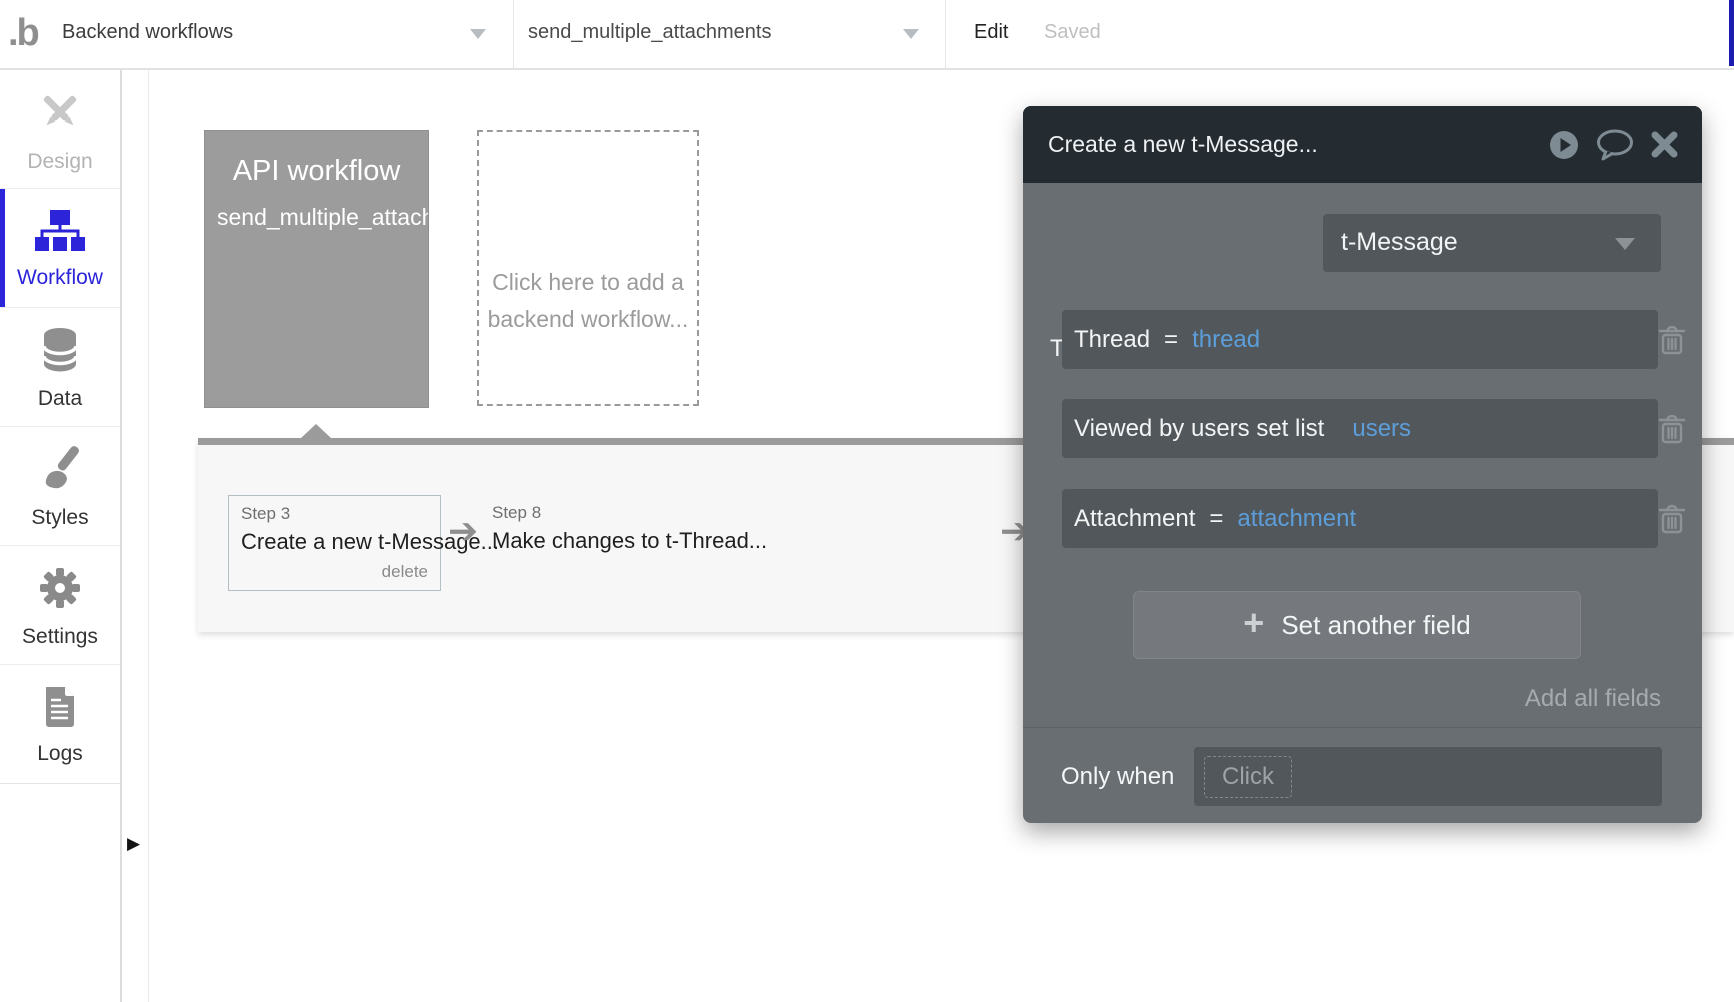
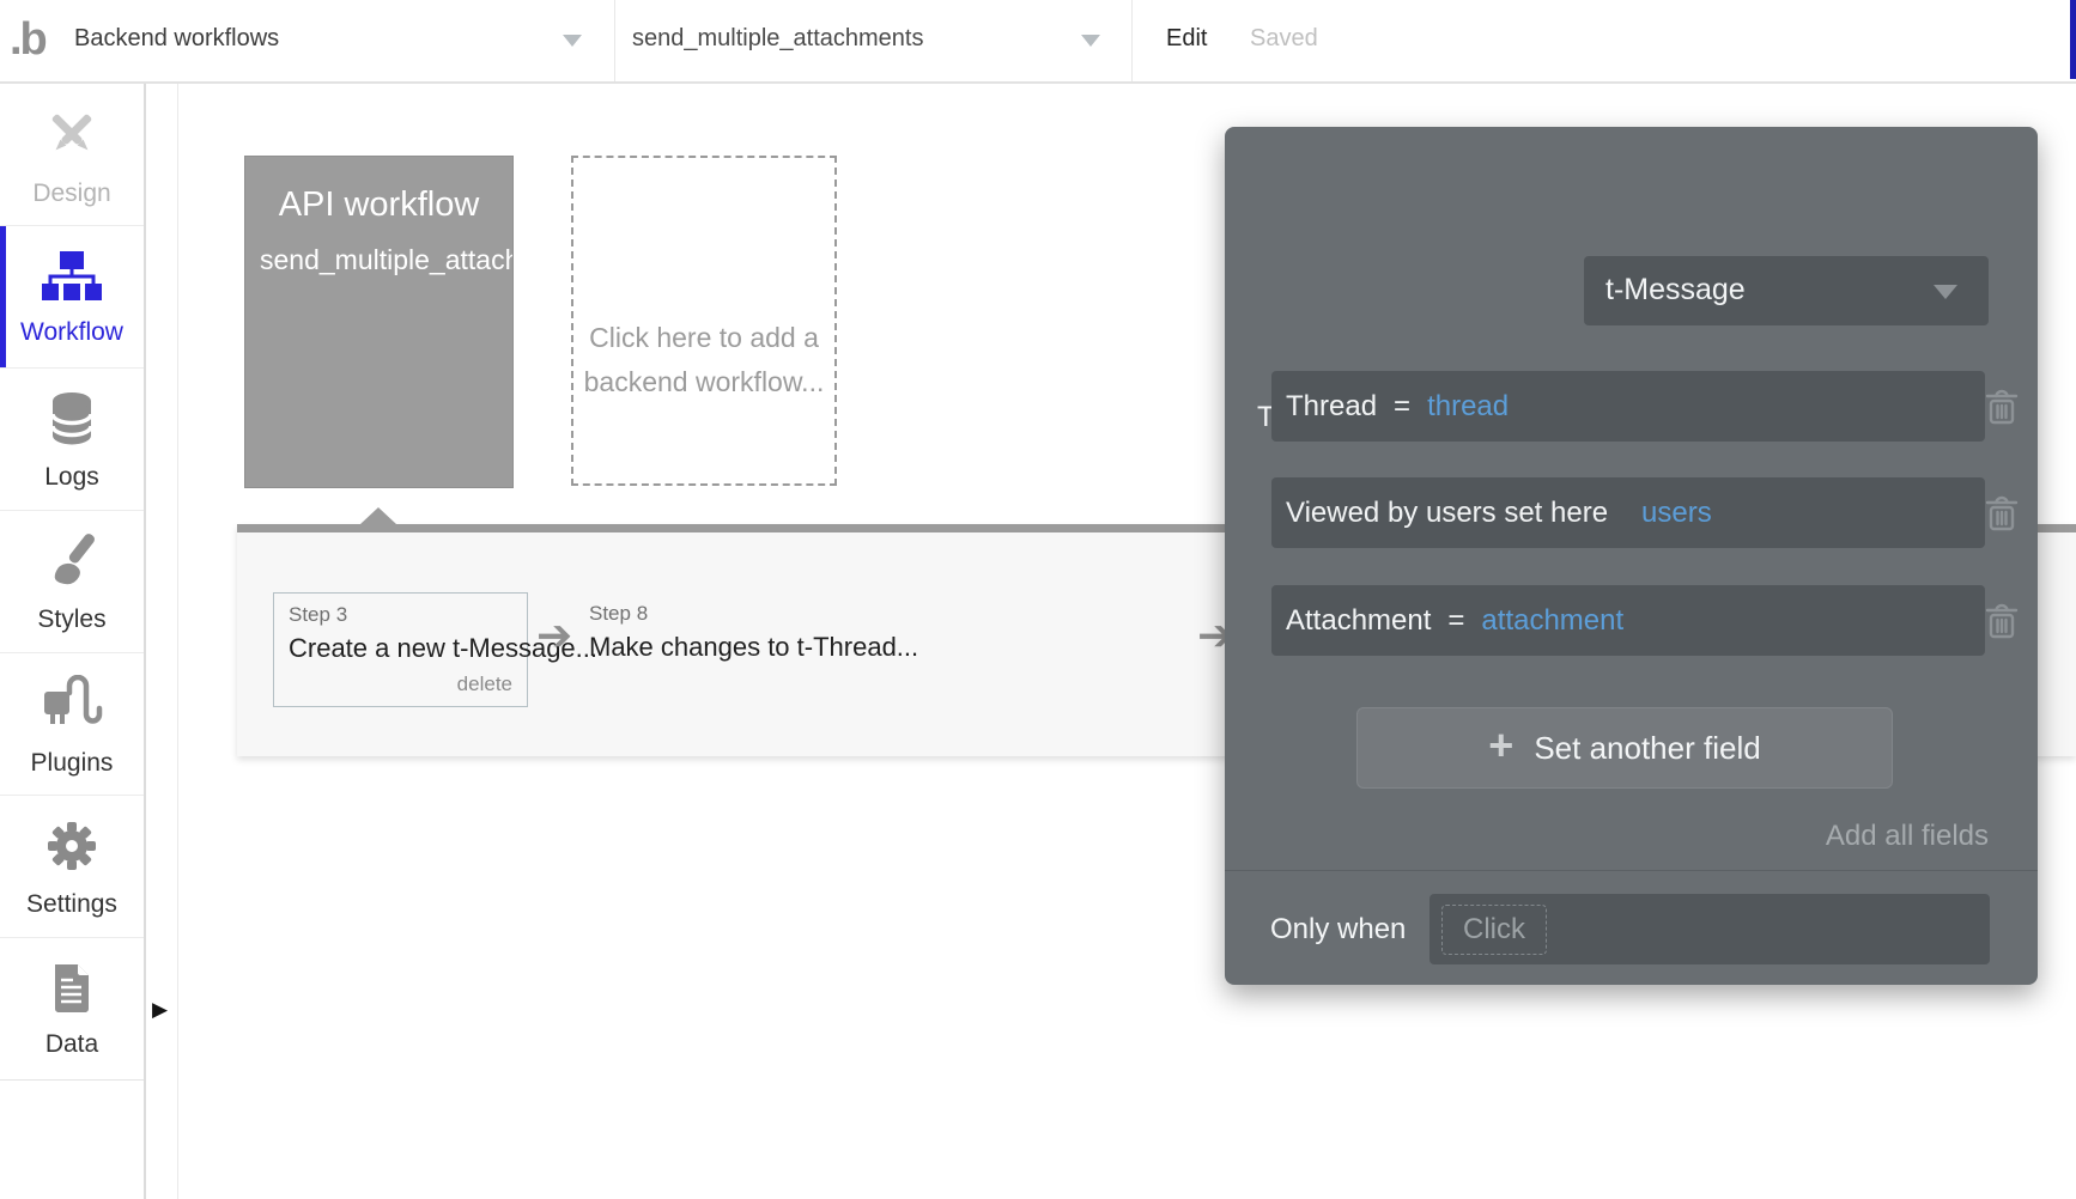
  .b
  Backend workflows
  send_multiple_attachments
  Edit
  Saved
  Design
  Workflow
- Data
+ Logs
  Styles
+ Plugins
  Settings
- Logs
+ Data
  ▶
  API workflow
  send_multiple_attach
  Click here to add a backend workflow...
  Step 3
  Create a new t-Mess..
  delete
  ➔
  Step 8
  Make changes to t-Thread...
  ➔
- Create a new t-Message...
  t-Message
  Thread
  =
  thread
- Viewed by users set list
+ Viewed by users set here
  users
  Attachment
  =
  attachment
  +
  Set another field
  Add all fields
  Only when
  Click
